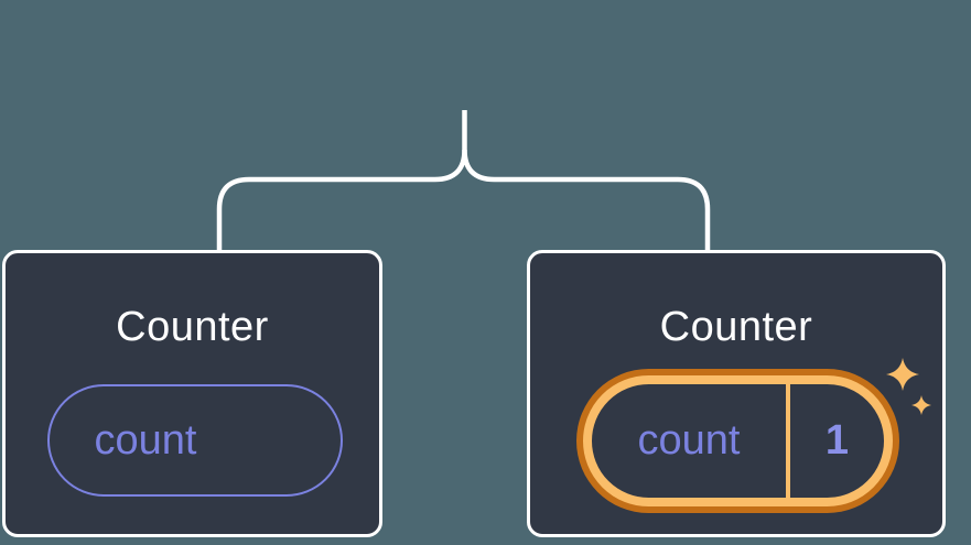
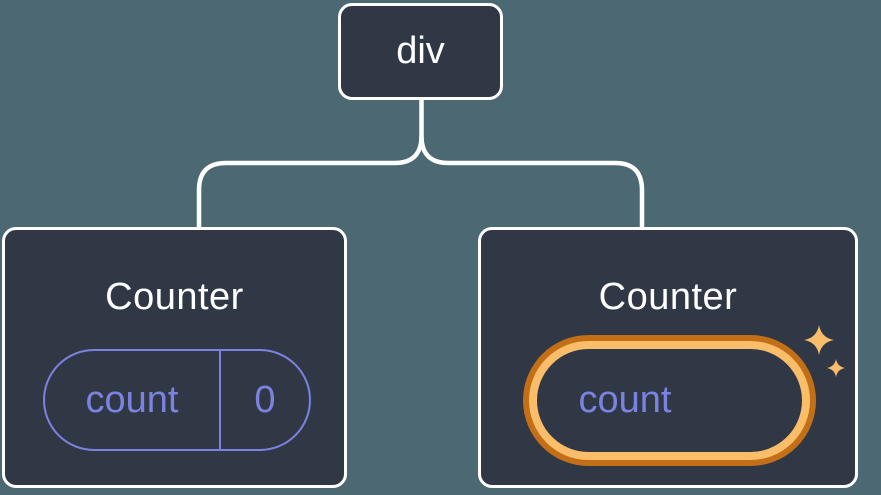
+ div
  Counter
  count
+ 0
  Counter
  count
- 1
